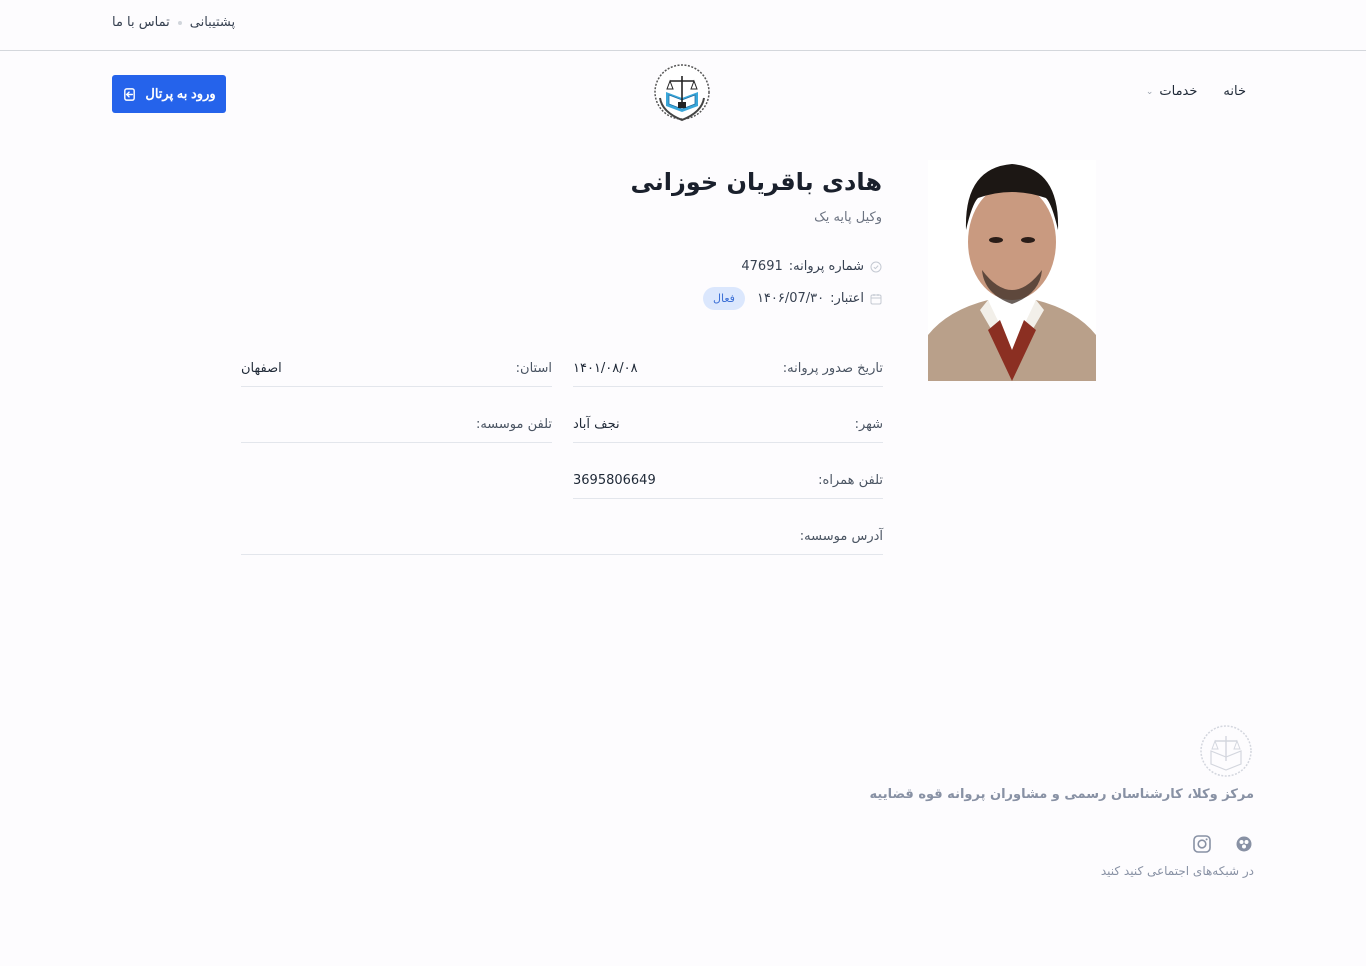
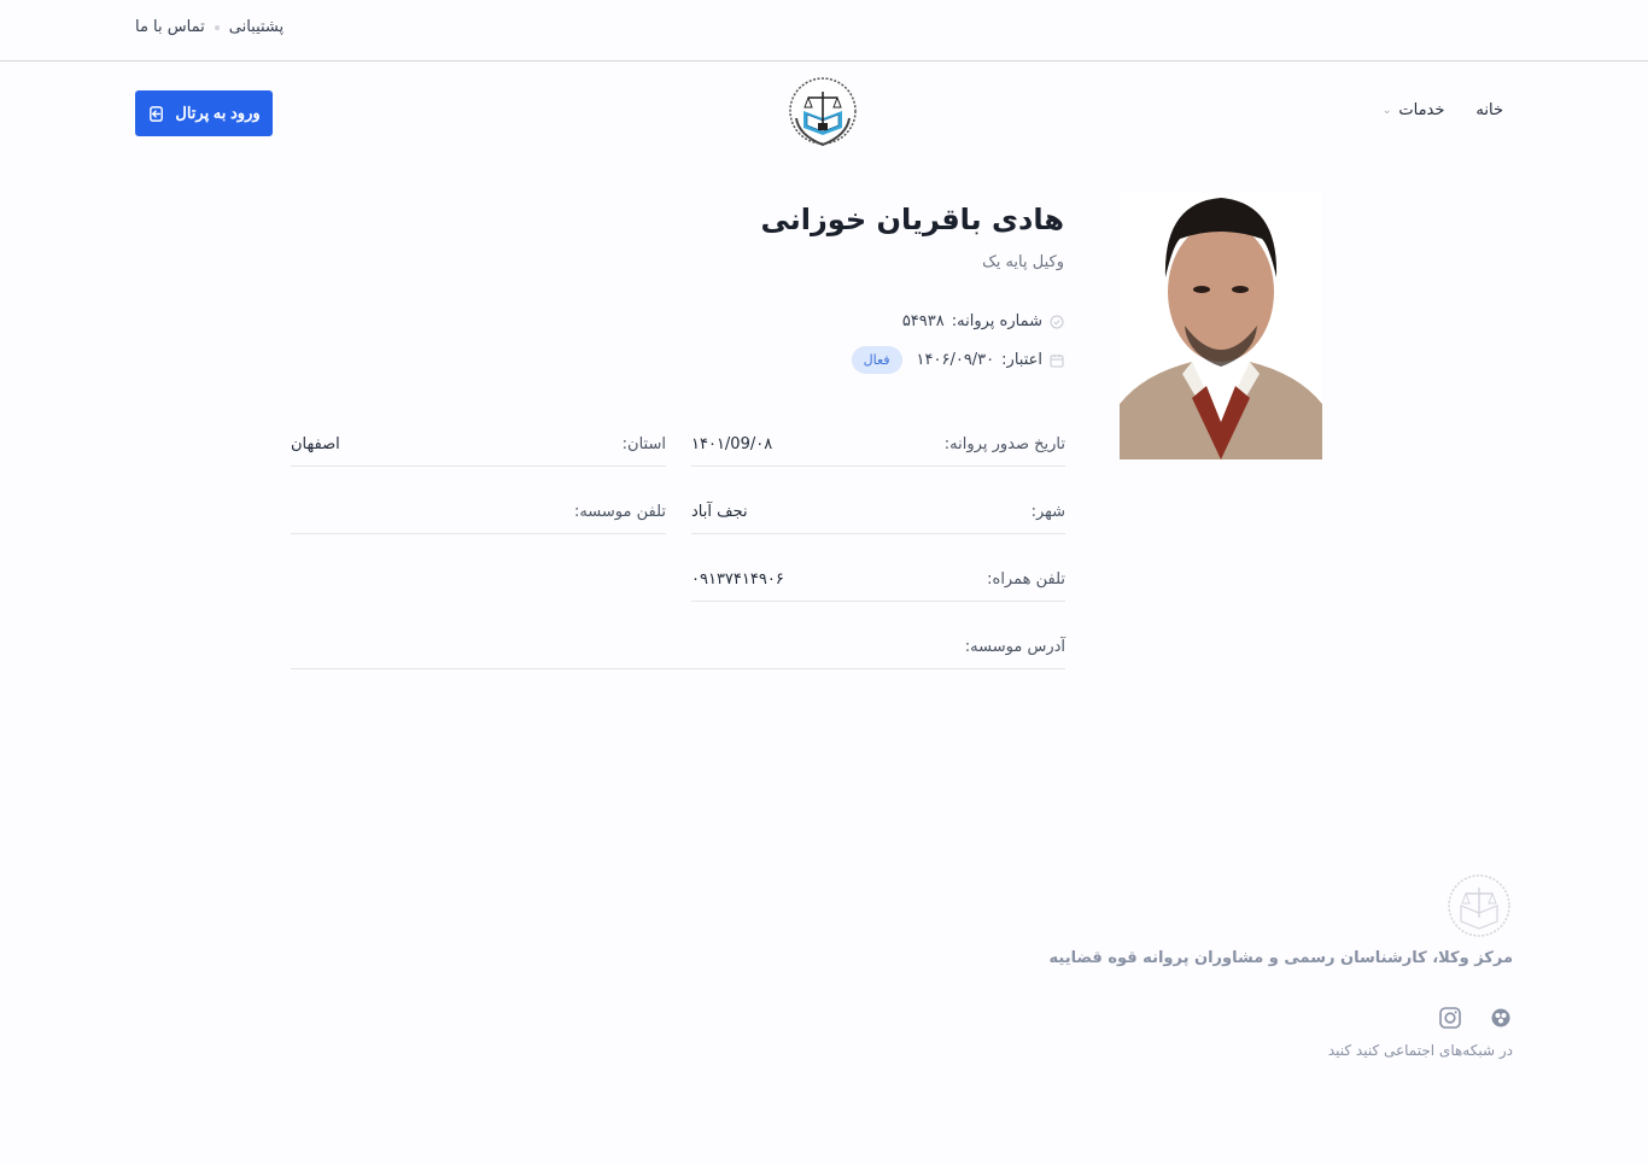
  پشتیبانی
  تماس با ما
  خانه
  خدمات
  ⌄
  ورود به پرتال
  هادی باقریان خوزانی
  وکیل پایه یک
  شماره پروانه:
- 47691
+ ۵۴۹۳۸
  اعتبار:
- ۱۴۰۶/07/۳۰
+ ۱۴۰۶/۰۹/۳۰
  فعال
  تاریخ صدور پروانه:
- ۱۴۰۱/۰۸/۰۸
+ ۱۴۰۱/09/۰۸
  استان:
  اصفهان
  شهر:
  نجف آباد
  تلفن موسسه:
  تلفن همراه:
- 3695806649
+ ۰۹۱۳۷۴۱۴۹۰۶
  آدرس موسسه:
  مرکز وکلا، کارشناسان رسمی و مشاوران پروانه قوه قضاییه
  در شبکه‌های اجتماعی کنید کنید
